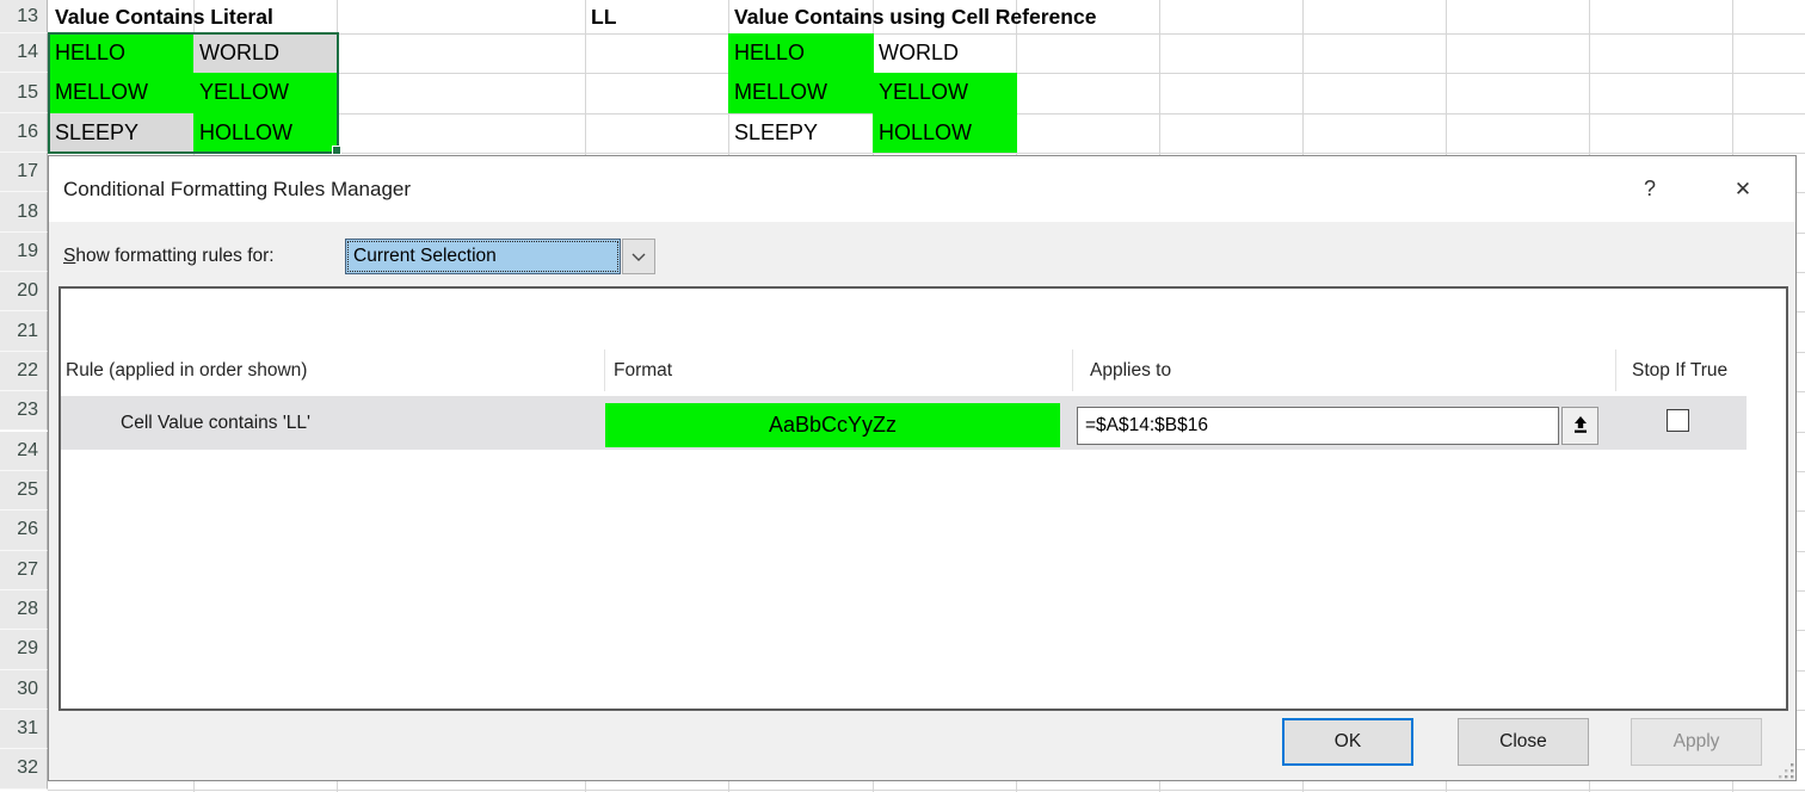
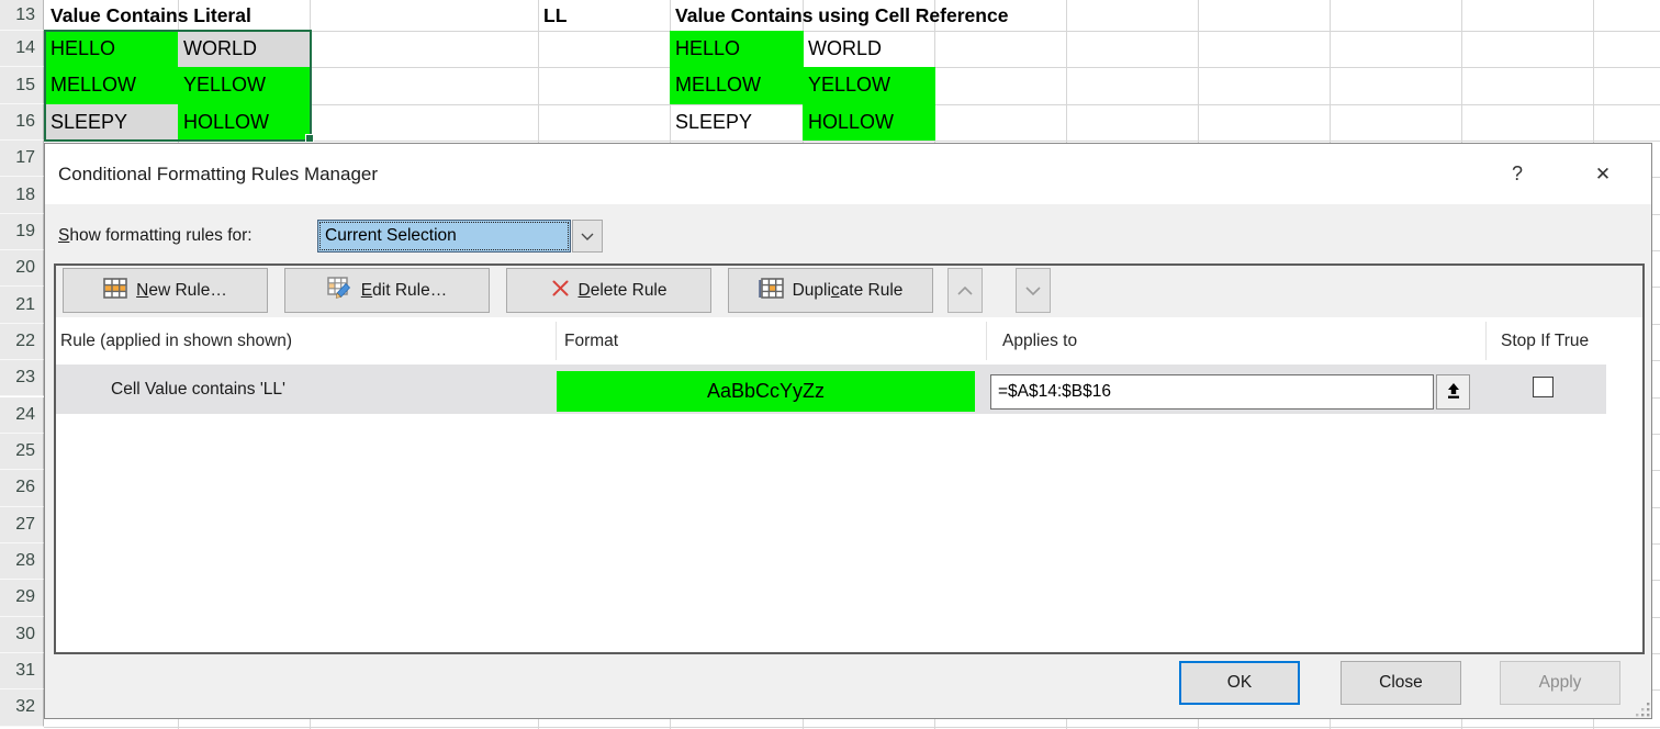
  13
  14
  15
  16
  17
  18
  19
  20
  21
  22
  23
  24
  25
  26
  27
  28
  29
  30
  31
  32
  Value Contains Literal
  LL
  Value Contains using Cell Reference
  HELLO
  WORLD
  MELLOW
  YELLOW
  SLEEPY
  HOLLOW
  HELLO
  WORLD
  MELLOW
  YELLOW
  SLEEPY
  HOLLOW
  Conditional Formatting Rules Manager
  ?
  ✕
  Show formatting rules for:
  Current Selection
+ New Rule…
+ Edit Rule…
+ Delete Rule
+ Duplicate Rule
- Rule (applied in order shown)
+ Rule (applied in shown shown)
  Format
  Applies to
  Stop If True
  Cell Value contains 'LL'
  AaBbCcYyZz
  =$A$14:$B$16
  OK
  Close
  Apply
